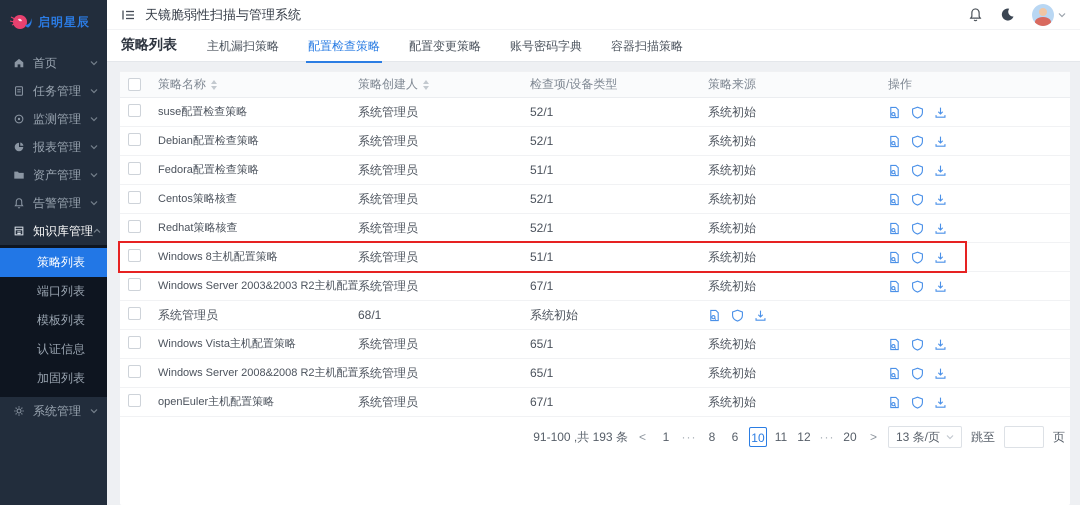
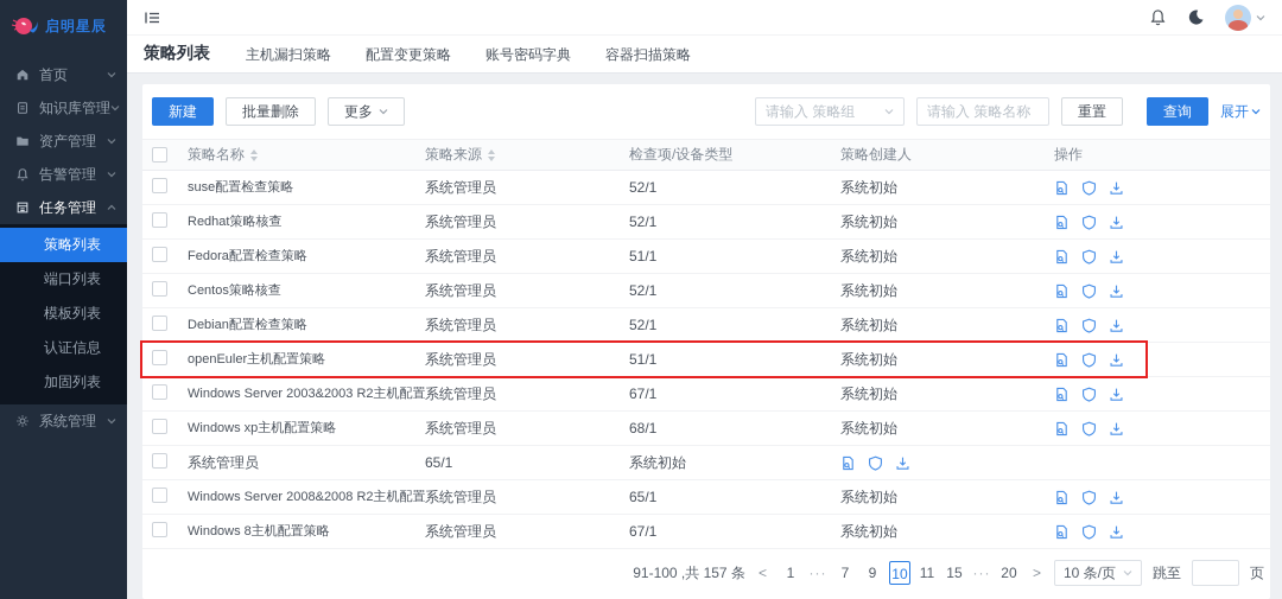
  启明星辰
  首页
- 任务管理
+ 知识库管理
- 监测管理
- 报表管理
  资产管理
  告警管理
- 知识库管理
+ 任务管理
  策略列表
  端口列表
  模板列表
  认证信息
  加固列表
  系统管理
- 天镜脆弱性扫描与管理系统
  策略列表
  主机漏扫策略
- 配置检查策略
  配置变更策略
  账号密码字典
  容器扫描策略
+ 新建
+ 批量删除
+ 更多
+ 请输入 策略组
+ 请输入 策略名称
+ 重置
+ 查询
+ 展开
  策略名称
- 策略创建人
+ 策略来源
  检查项/设备类型
- 策略来源
+ 策略创建人
  操作
  suse配置检查策略
  系统管理员
  52/1
  系统初始
- Debian配置检查策略
+ Redhat策略核查
  系统管理员
  52/1
  系统初始
  Fedora配置检查策略
  系统管理员
  51/1
  系统初始
  Centos策略核查
  系统管理员
  52/1
  系统初始
- Redhat策略核查
+ Debian配置检查策略
  系统管理员
  52/1
  系统初始
- Windows 8主机配置策略
+ openEuler主机配置策略
  系统管理员
  51/1
  系统初始
  Windows Server 2003&2003 R2主机配置
  系统管理员
  67/1
  系统初始
+ Windows xp主机配置策略
  系统管理员
  68/1
  系统初始
- Windows Vista主机配置策略
  系统管理员
  65/1
  系统初始
  Windows Server 2008&2008 R2主机配置
  系统管理员
  65/1
  系统初始
- openEuler主机配置策略
+ Windows 8主机配置策略
  系统管理员
  67/1
  系统初始
- 91-100 ,共 193 条
+ 91-100 ,共 157 条
  <
  1
  ···
- 8
+ 7
- 6
+ 9
  10
  11
- 12
+ 15
  ···
  20
  >
- 13 条/页
+ 10 条/页
  跳至
  页
